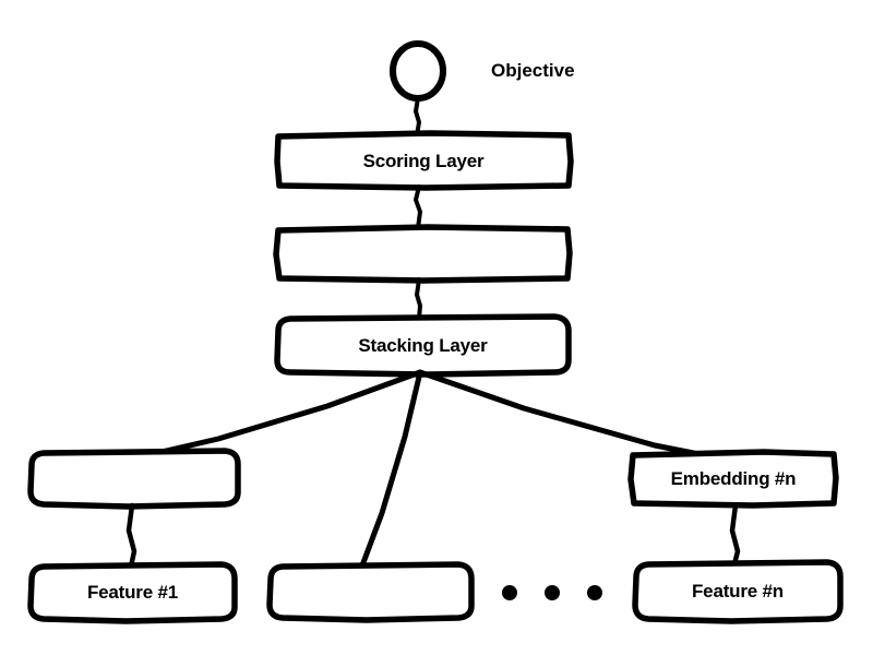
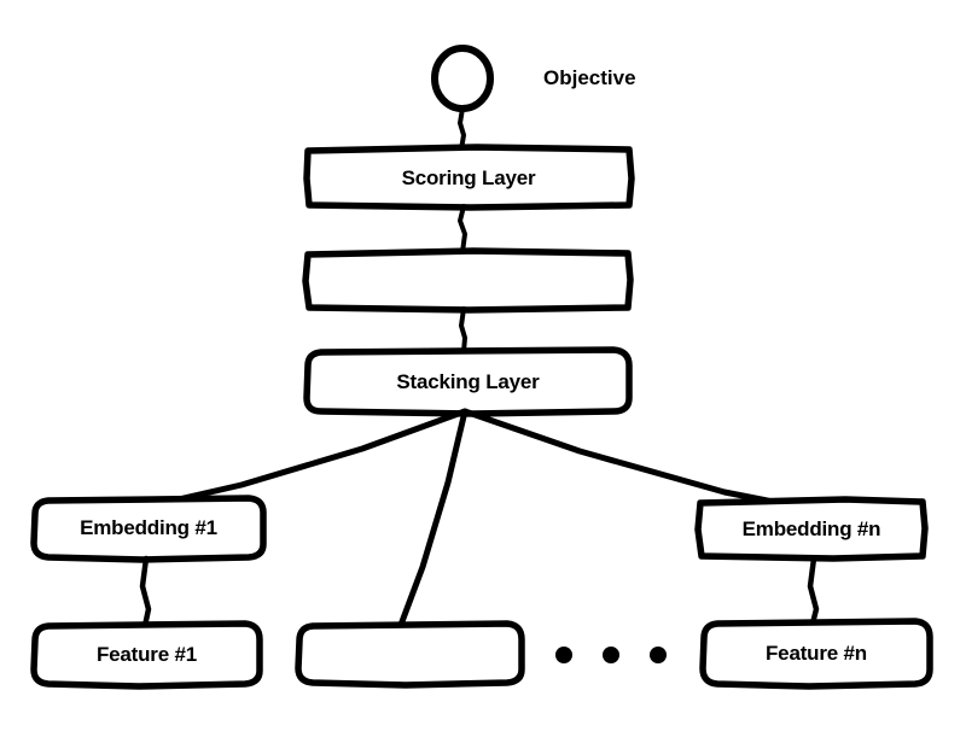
  Objective
  Scoring Layer
  Stacking Layer
+ Embedding #1
  Embedding #n
  Feature #1
  Feature #n
